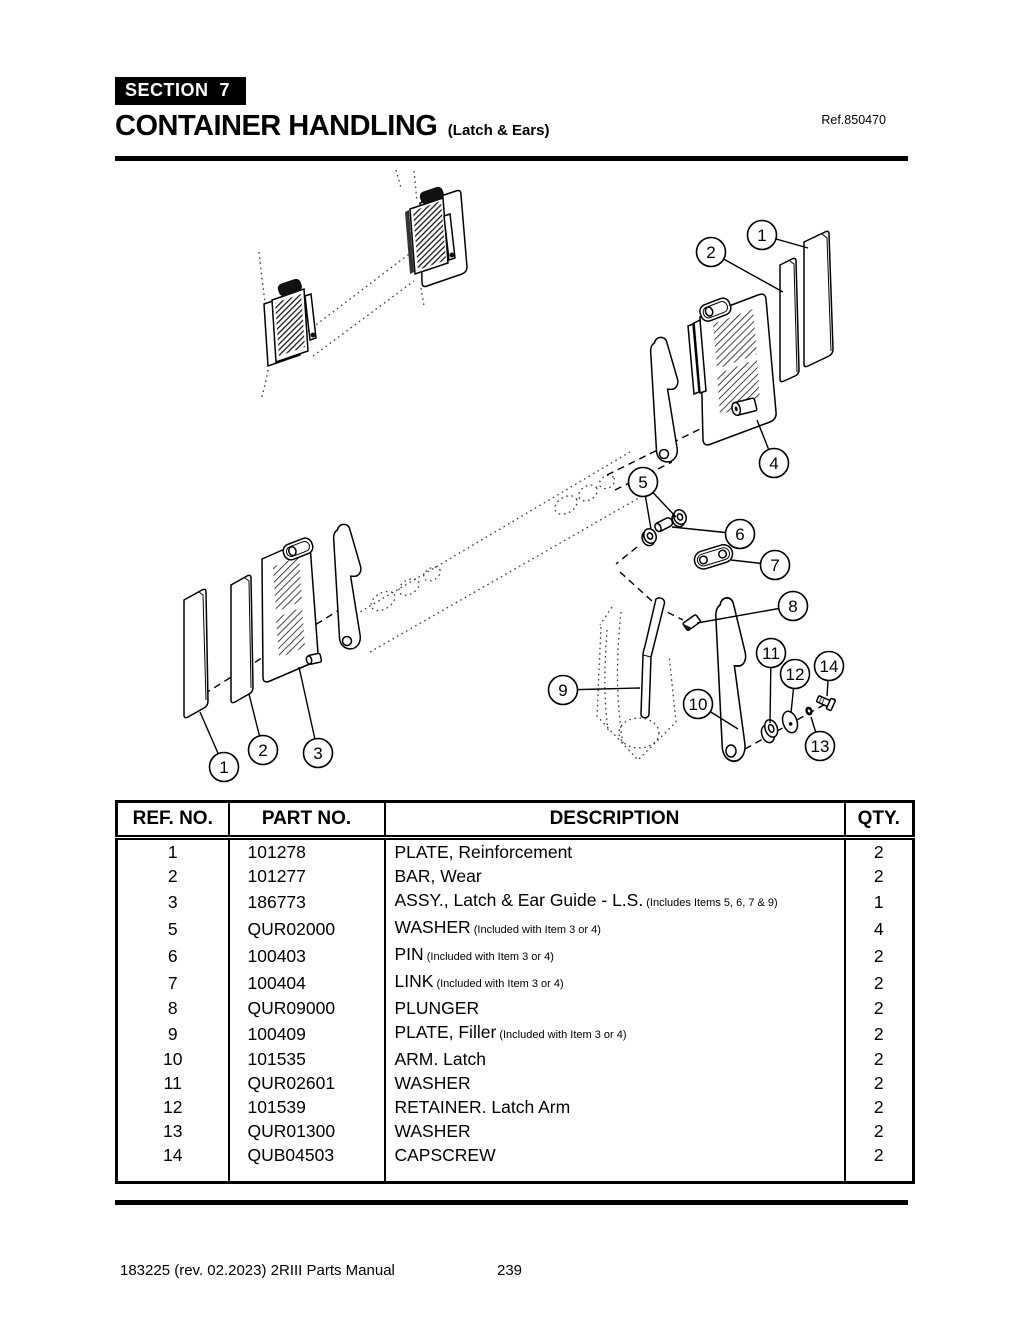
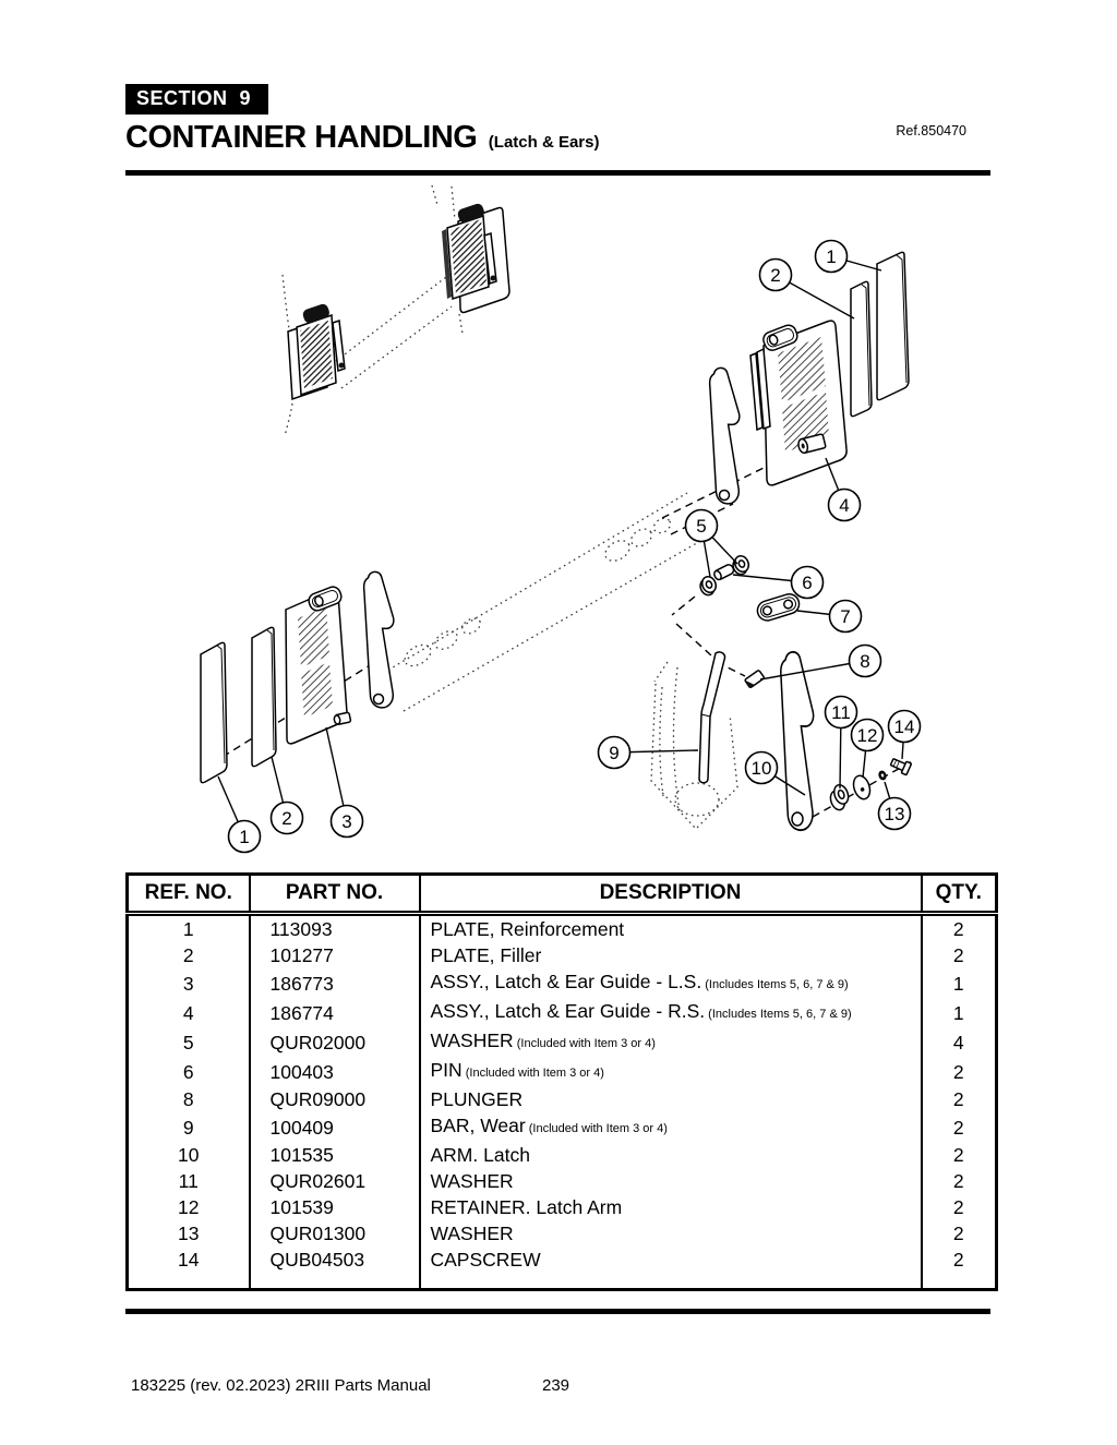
- SECTION 7
+ SECTION 9
  CONTAINER HANDLING (Latch & Ears)
  Ref.850470
  1
  2
  4
  5
  6
  7
  8
  9
  10
  11
  12
  13
  14
  1
  2
  3
  REF. NO.	PART NO.	DESCRIPTION	QTY.
- 1	101278	PLATE, Reinforcement	2
+ 1	113093	PLATE, Reinforcement	2
- 2	101277	BAR, Wear	2
+ 2	101277	PLATE, Filler	2
  3	186773	ASSY., Latch & Ear Guide - L.S. (Includes Items 5, 6, 7 & 9)	1
+ 4	186774	ASSY., Latch & Ear Guide - R.S. (Includes Items 5, 6, 7 & 9)	1
  5	QUR02000	WASHER (Included with Item 3 or 4)	4
  6	100403	PIN (Included with Item 3 or 4)	2
- 7	100404	LINK (Included with Item 3 or 4)	2
  8	QUR09000	PLUNGER	2
- 9	100409	PLATE, Filler (Included with Item 3 or 4)	2
+ 9	100409	BAR, Wear (Included with Item 3 or 4)	2
  10	101535	ARM. Latch	2
  11	QUR02601	WASHER	2
  12	101539	RETAINER. Latch Arm	2
  13	QUR01300	WASHER	2
  14	QUB04503	CAPSCREW	2
  183225 (rev. 02.2023) 2RIII Parts Manual
  239
